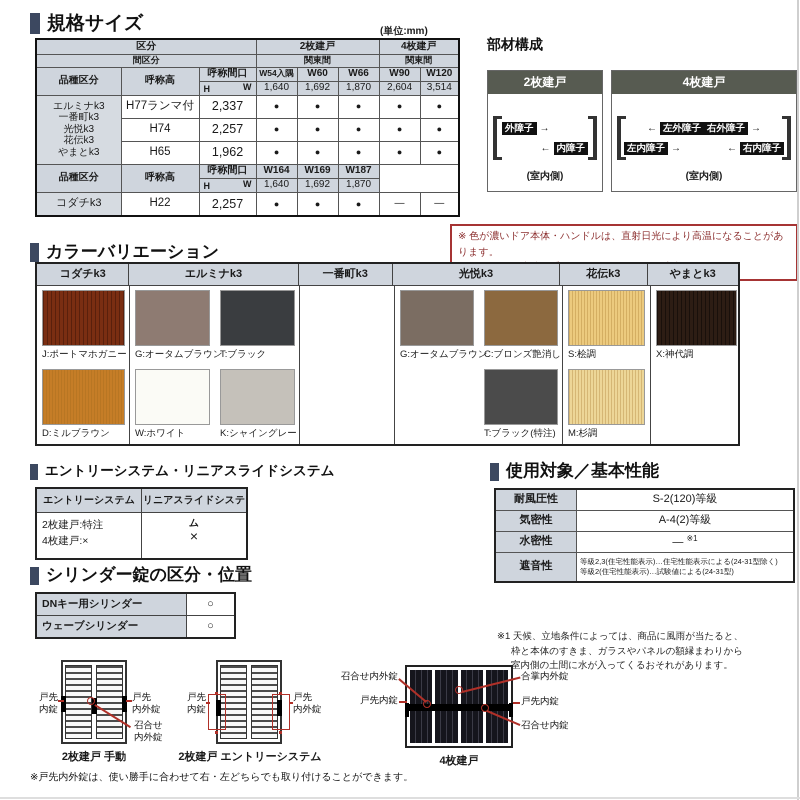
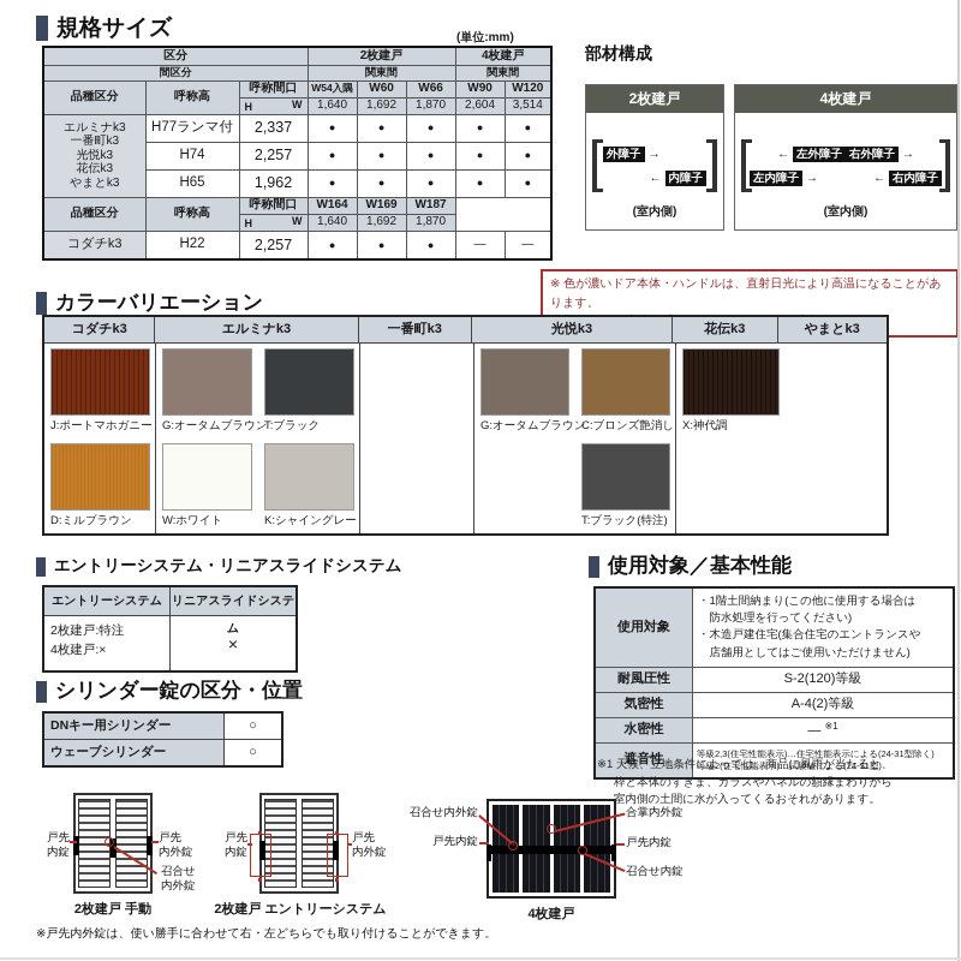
  規格サイズ
  (単位:mm)
  区分	2枚建戸	4枚建戸
  間区分	関東間	関東間
  品種区分	呼称高	呼称間口	W54入隅	W60	W66	W90	W120
  H W	1,640	1,692	1,870	2,604	3,514
  エルミナk3 一番町k3 光悦k3 花伝k3 やまとk3	H77ランマ付	2,337	●	●	●	●	●
  H74	2,257	●	●	●	●	●
  H65	1,962	●	●	●	●	●
  品種区分	呼称高	呼称間口	W164	W169	W187
  H W	1,640	1,692	1,870
  コダチk3	H22	2,257	●	●	●	―	―
  部材構成
  2枚建戸
  外障子 →
  ← 内障子
  (室内側)
  4枚建戸
  ← 左外障子 右外障子 →
  左内障子 →
  ← 右内障子
  (室内側)
  ※ 色が濃いドア本体・ハンドルは、直射日光により高温になることがあります。
  カラーバリエーション
  コダチk3
  エルミナk3
  一番町k3
  光悦k3
  花伝k3
  やまとk3
  J:ポートマホガニー
  D:ミルブラウン
  G:オータムブラウ
  W:ホワイト
  T:ブラック
  K:シャイングレー
  G:オータムブラウ
  C:ブロンズ艶消し
  T:ブラック(特注)
- S:桧調
- M:杉調
  X:神代調
  エントリーシステム・リニアスライドシステム
  エントリーシステム
  リニアスライドシステム
  2枚建戸:特注
  4枚建戸:×
  ×
  シリンダー錠の区分・位置
  DNキー用シリンダー
  ○
  ウェーブシリンダー
  ○
  使用対象／基本性能
+ 使用対象	・1階土間納まり(この他に使用する場合は 防水処理を行ってください) ・木造戸建住宅(集合住宅のエントランスや 店舗用としてはご使用いただけません)
  耐風圧性	S-2(120)等級
  気密性	A-4(2)等級
  水密性	― ※1
  遮音性	等級2,3(住宅性能表示)…住宅性能表示による(24-31型除く) 等級2(住宅性能表示)…試験値による(24-31型)
  ※1 天候、立地条件によっては、商品に風雨が当たると、
  枠と本体のすきま、ガラスやパネルの額縁まわりから
  室内側の土間に水が入ってくるおそれがあります。
  戸先
  内錠
  戸先
  内外錠
  召合せ
  内外錠
  2枚建戸 手動
  戸先
  内錠
  戸先
  内外錠
  2枚建戸 エントリーシステム
  召合せ内外錠
  戸先内錠
  合掌内外錠
  戸先内錠
  召合せ内錠
  4枚建戸
  ※戸先内外錠は、使い勝手に合わせて右・左どちらでも取り付けることができます。
